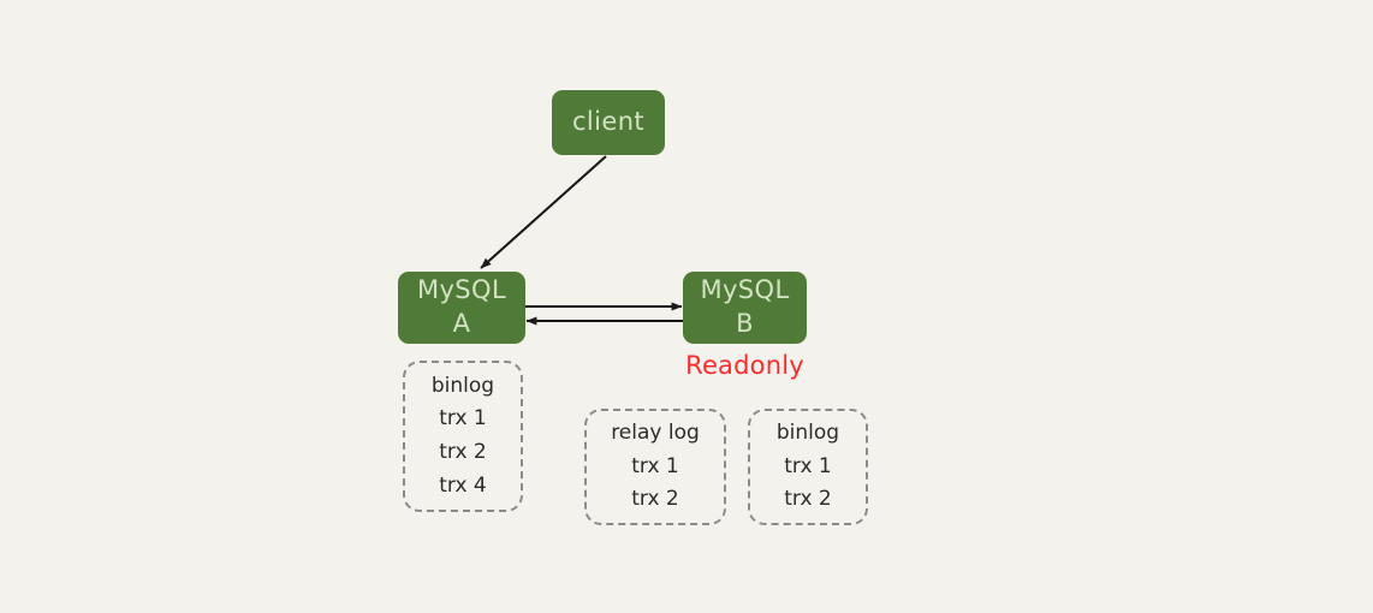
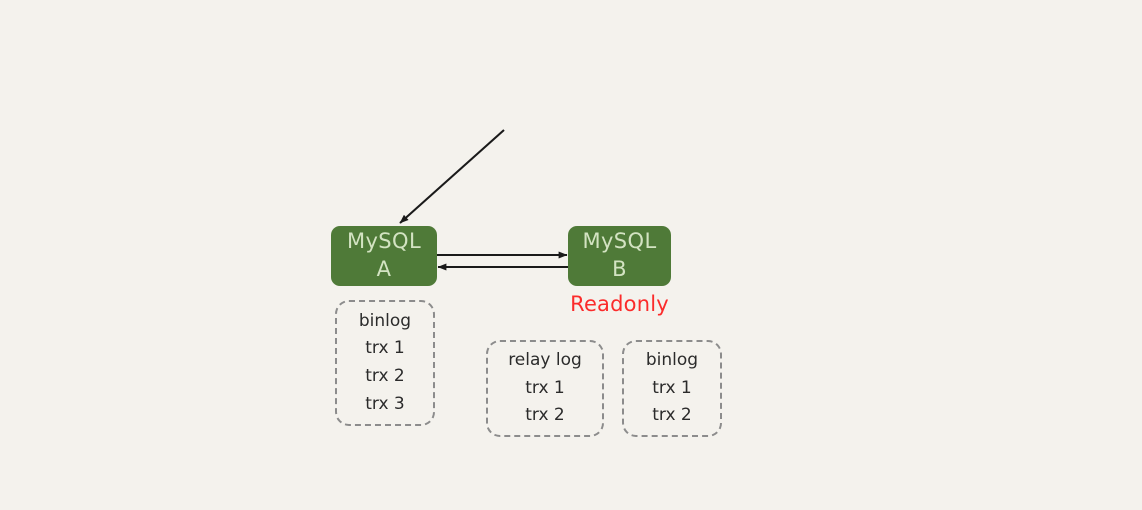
- client
  MySQL
  A
  MySQL
  B
  Readonly
  binlog
  trx 1
  trx 2
- trx 4
+ trx 3
  relay log
  trx 1
  trx 2
  binlog
  trx 1
  trx 2
